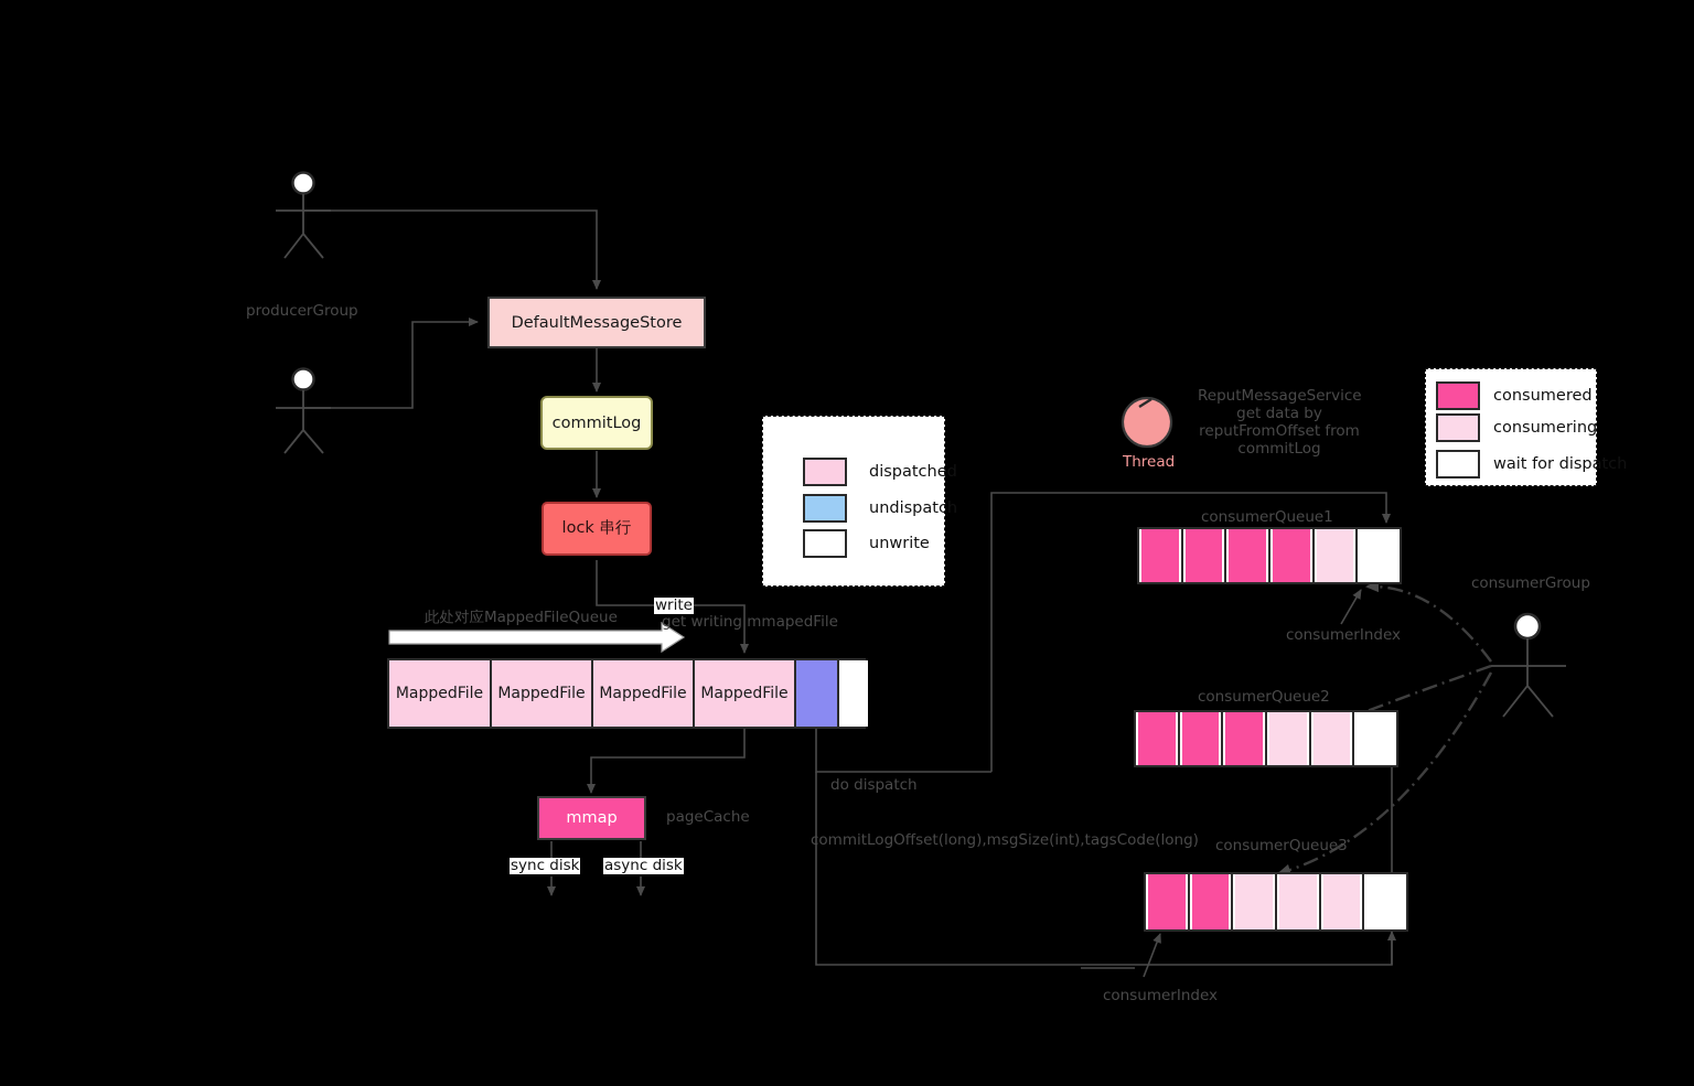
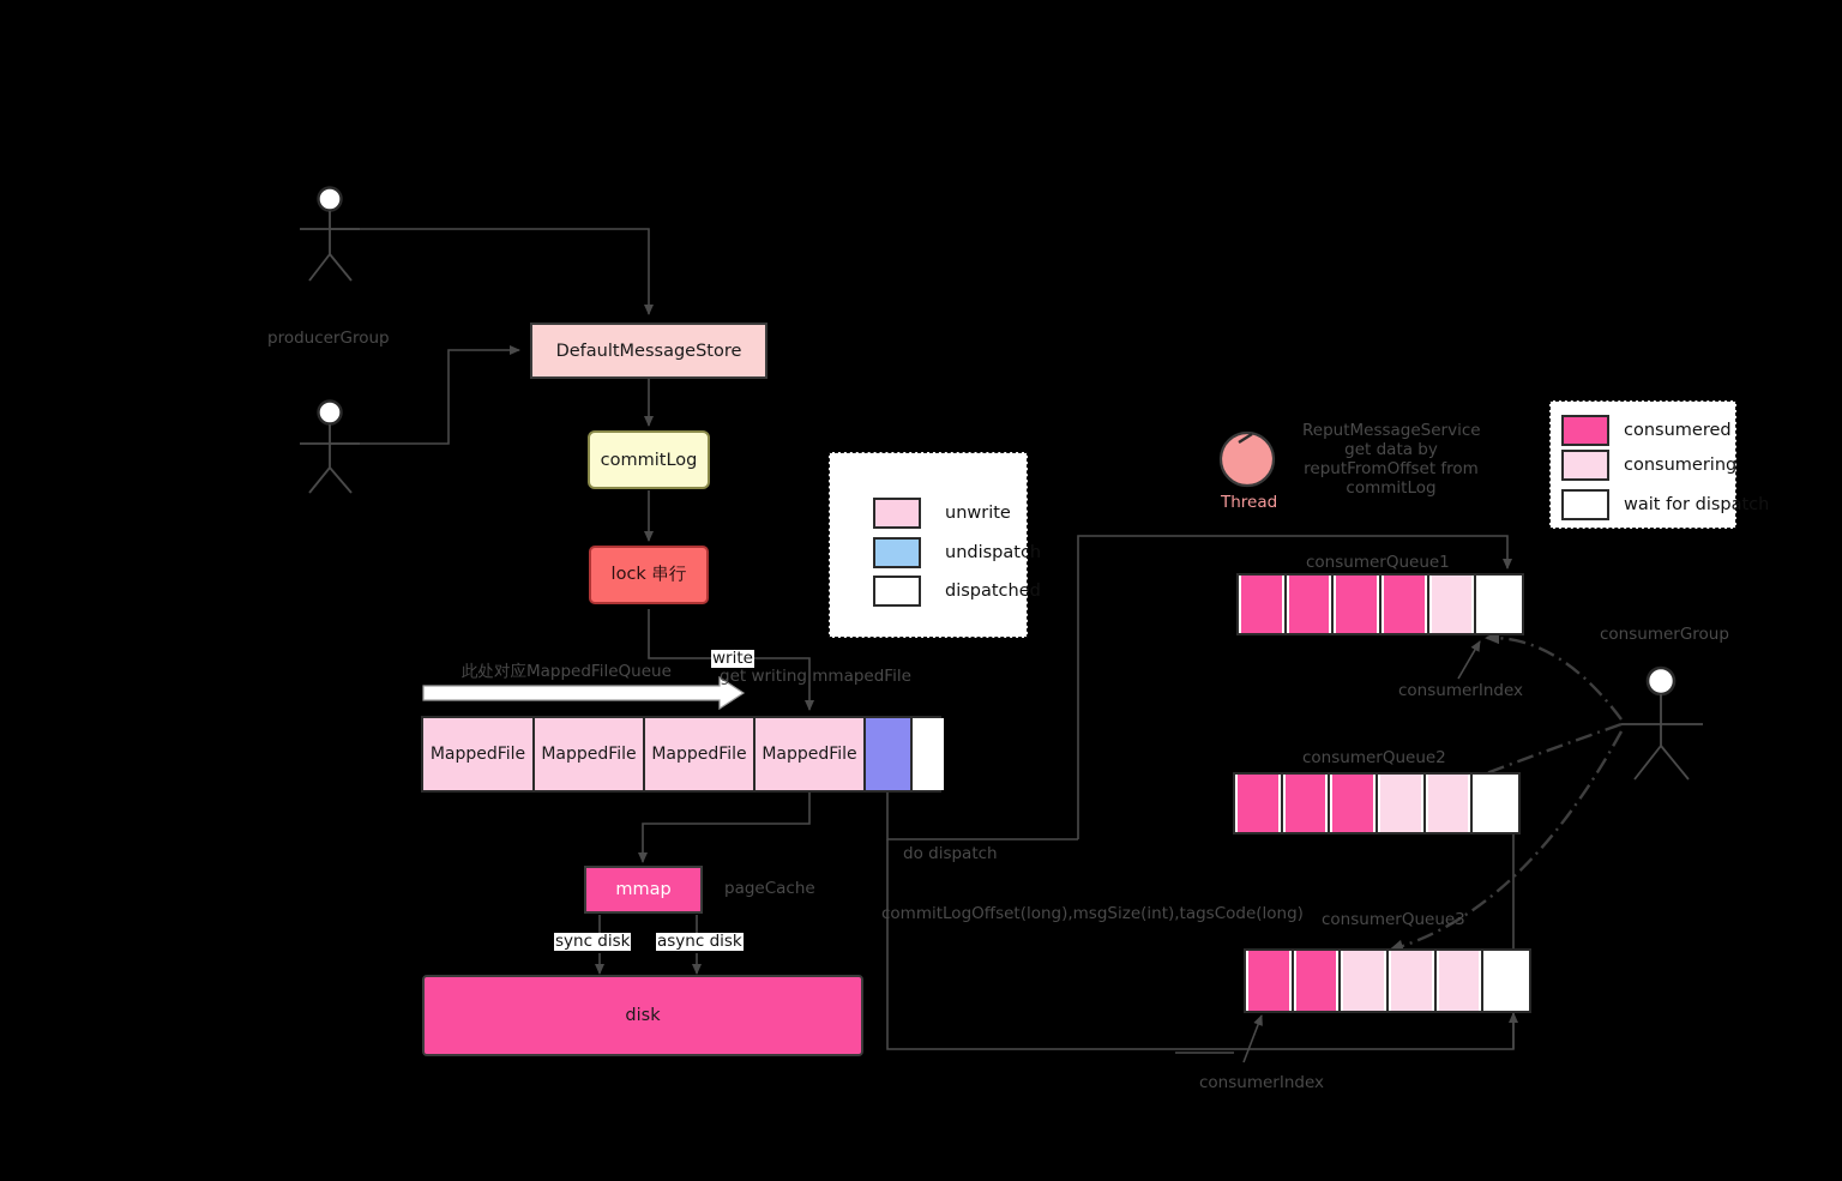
  DefaultMessageStore
  commitLog
  lock 串行
  mmap
+ disk
  MappedFile
  MappedFile
  MappedFile
  MappedFile
  consumerQueue1
  consumerQueue2
  consumerQueue3
- dispatched
+ unwrite
  undispatch
- unwrite
+ dispatched
  consumered
  consumering
  wait for dispatch
  producerGroup
  consumerGroup
  pageCache
  此处对应MappedFileQueue
  get writing mmapedFile
  write
  sync disk
  async disk
  do dispatch
  commitLogOffset(long),msgSize(int),tagsCode(long)
  consumerIndex
  consumerIndex
  Thread
  ReputMessageService
  get data by
  reputFromOffset from
  commitLog
